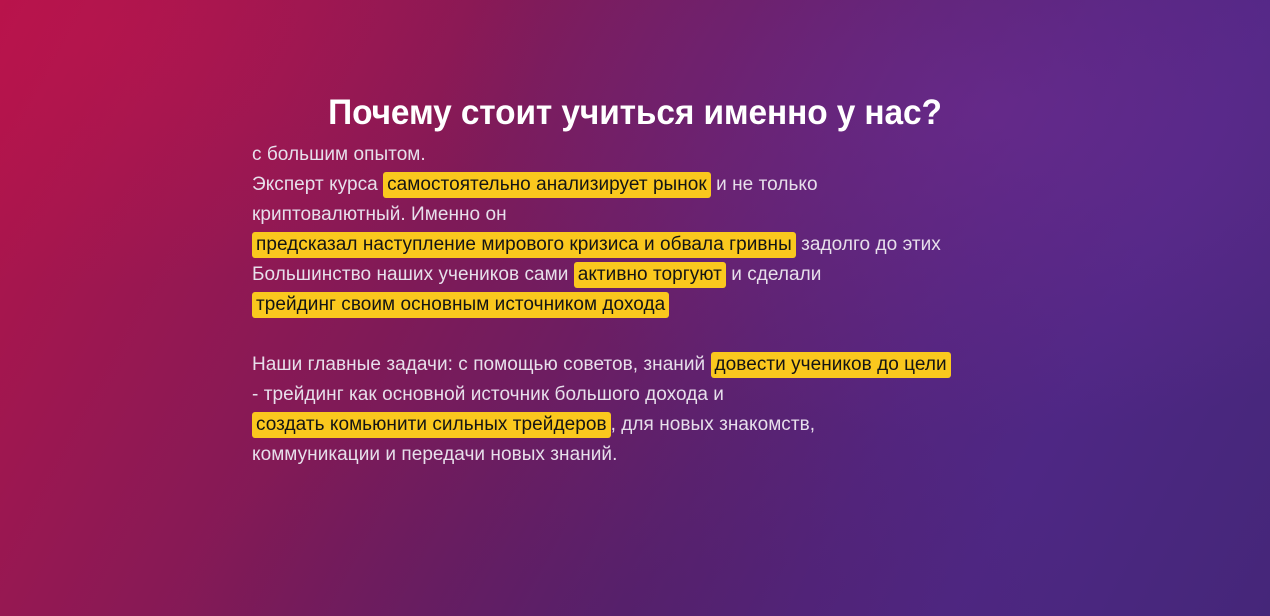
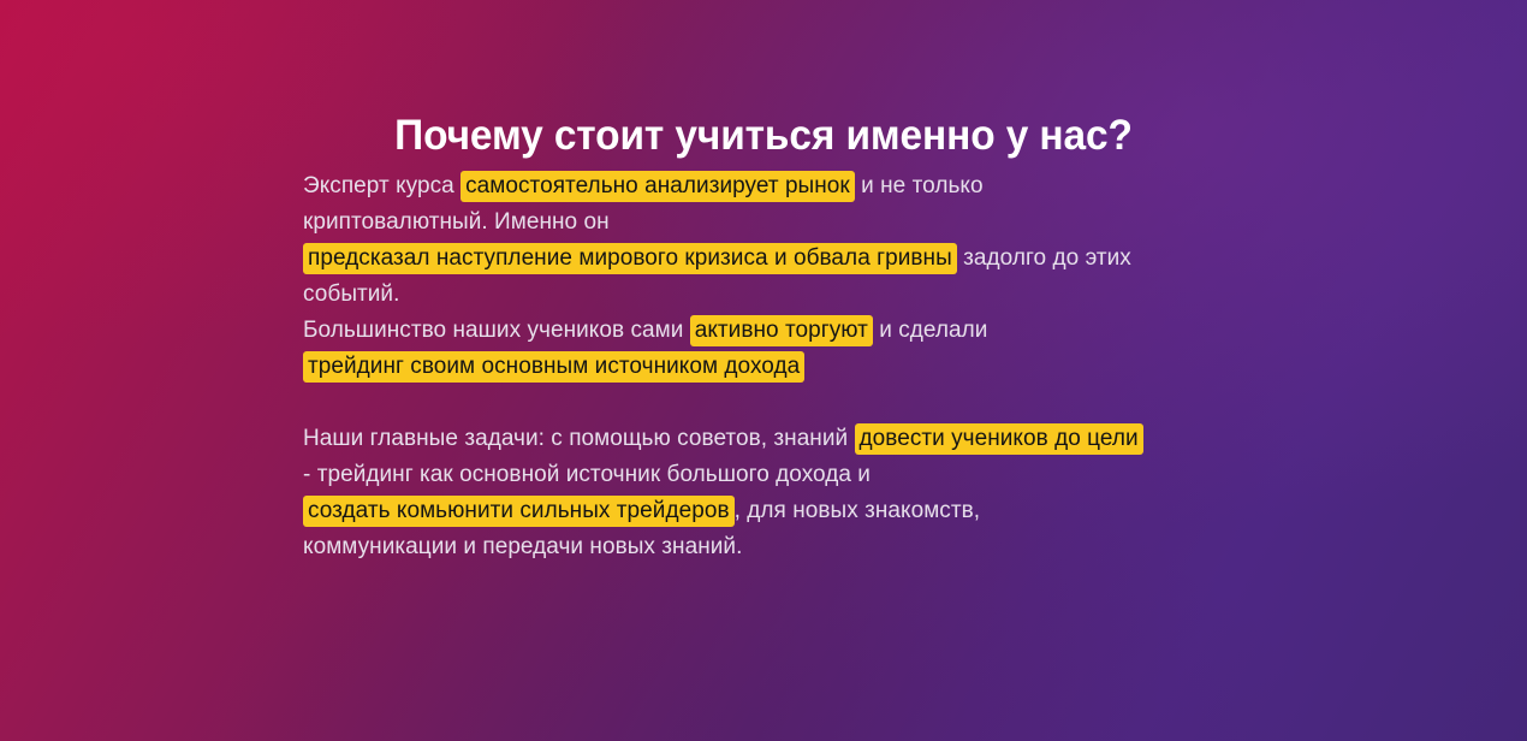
  Почему стоит учиться именно у нас?
- с большим опытом.
  Эксперт курса самостоятельно анализирует рынок и не только
  криптовалютный. Именно он
  предсказал наступление мирового кризиса и обвала гривны задолго до этих
+ событий.
  Большинство наших учеников сами активно торгуют и сделали
  трейдинг своим основным источником дохода
  Наши главные задачи: с помощью советов, знаний довести учеников до цели
  - трейдинг как основной источник большого дохода и
  создать комьюнити сильных трейдеров , для новых знакомств,
  коммуникации и передачи новых знаний.
